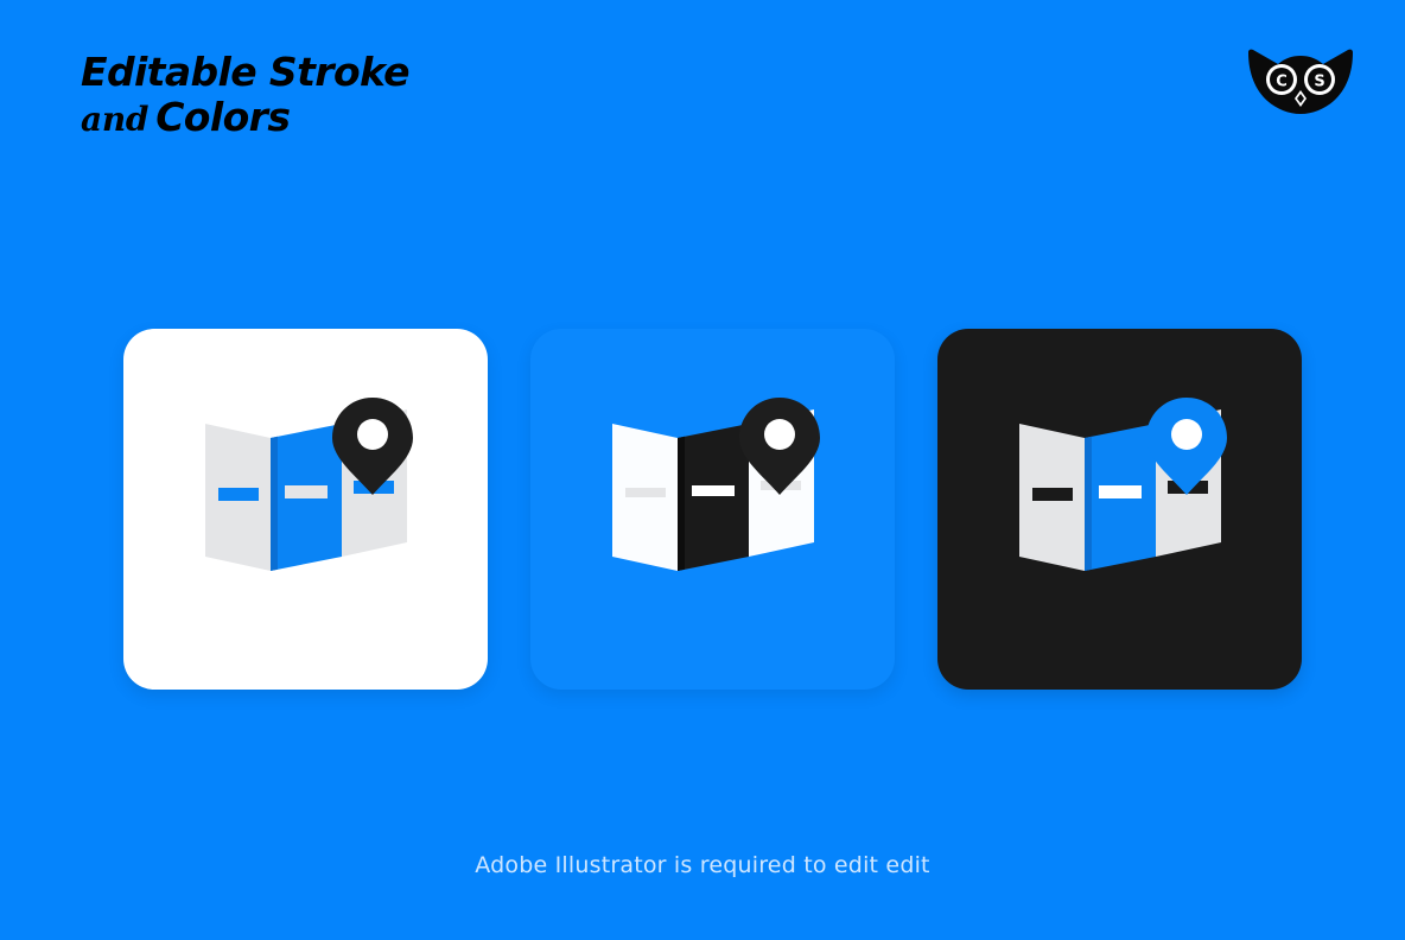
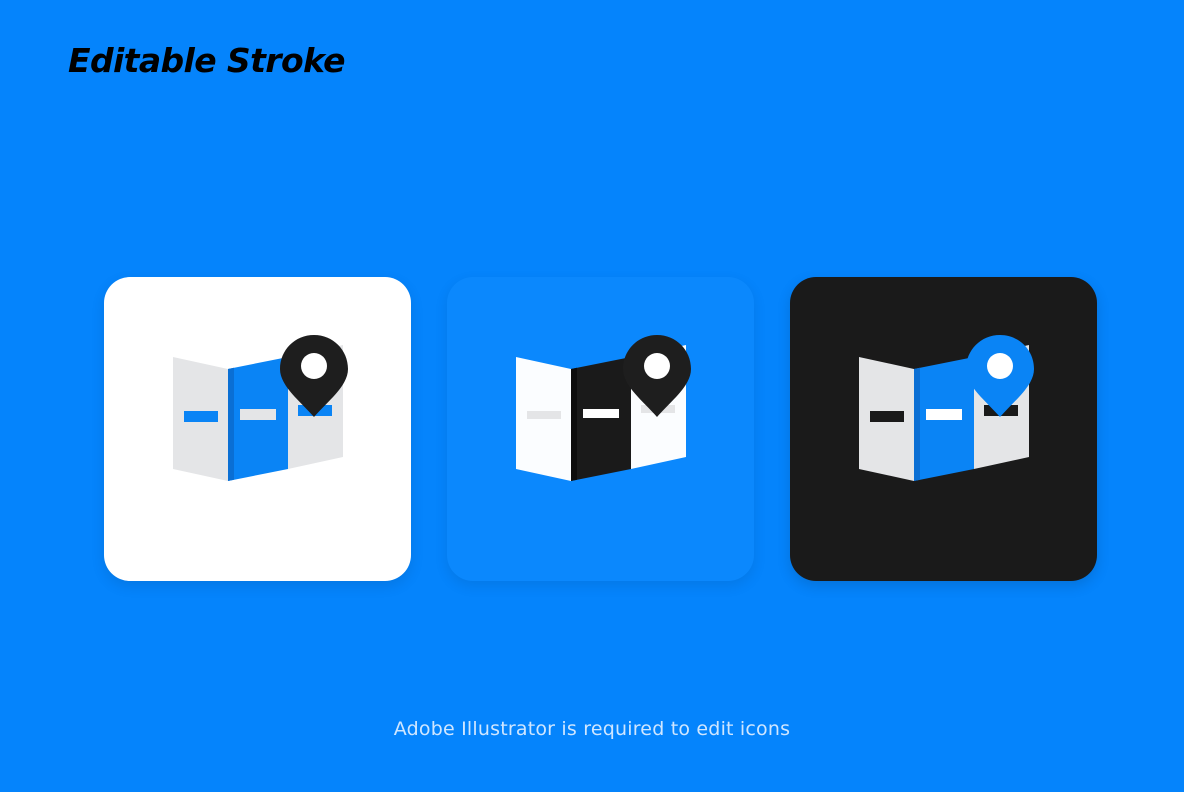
  Editable Stroke
- and Colors
- C
- S
- Adobe Illustrator is required to edit edit
+ Adobe Illustrator is required to edit icons
